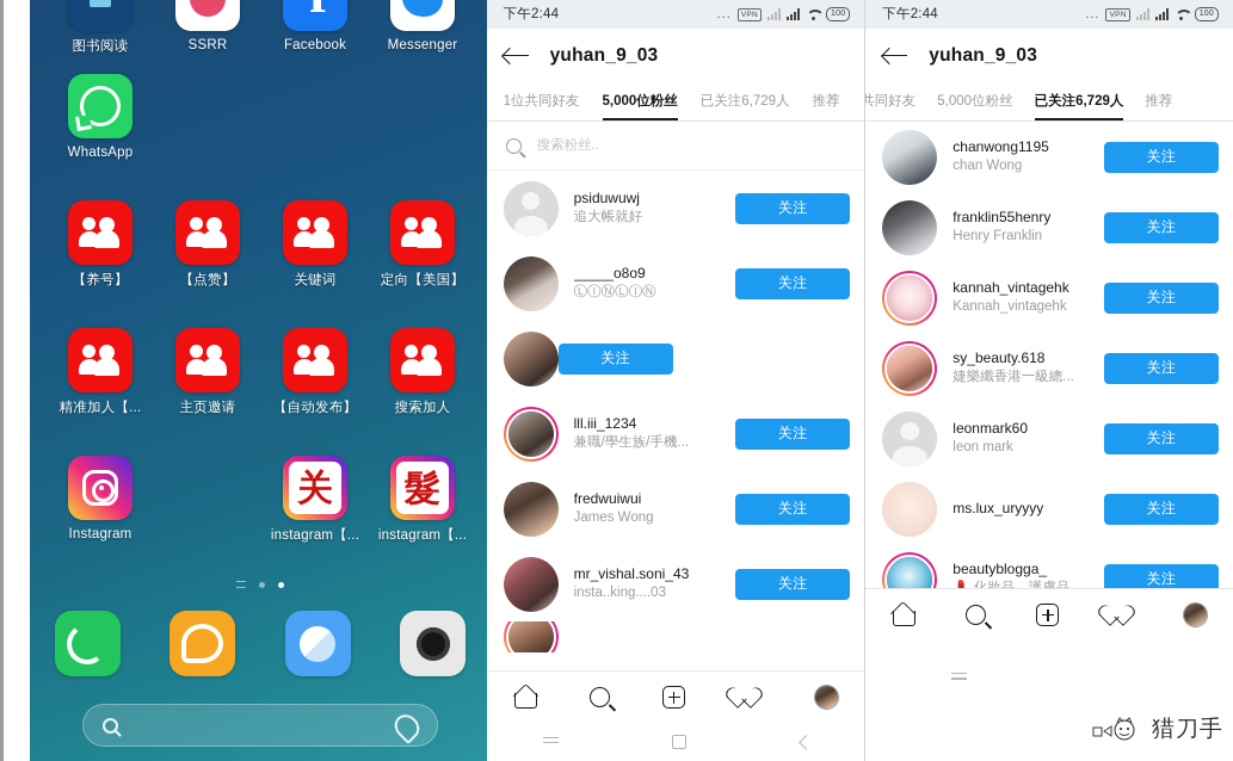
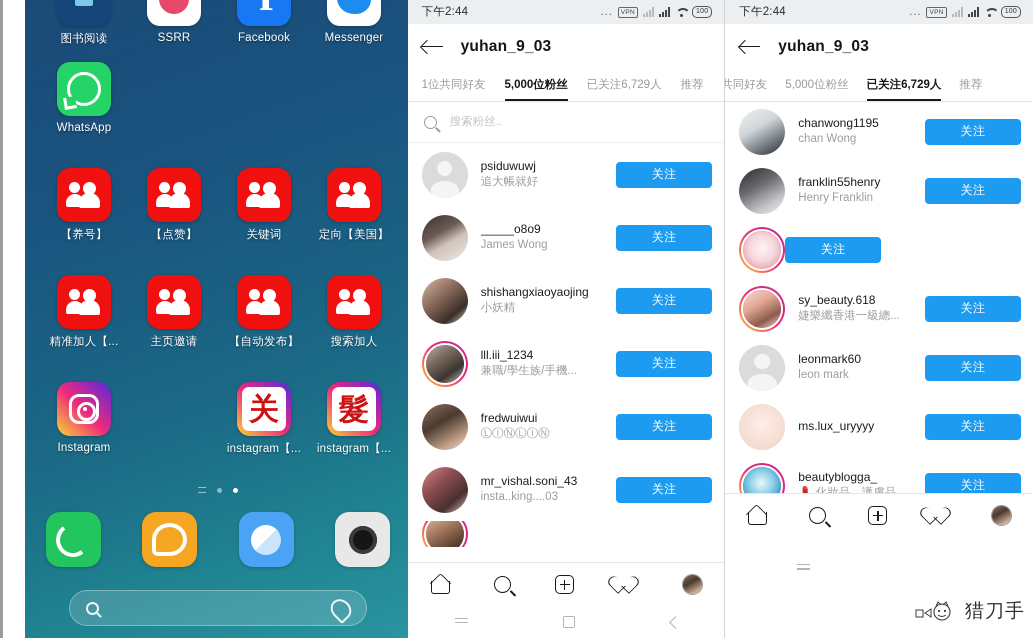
  图书阅读
  SSRR
  Facebook
  Messenger
  WhatsApp
  【养号】
  【点赞】
  关键词
  定向【美国】
  精准加人【...
  主页邀请
  【自动发布】
  搜索加人
  Instagram
  关
  instagram【...
  髮
  instagram【...
  下午2:44
  ...
  yuhan_9_03
  1位共同好友
  5,000位粉丝
  已关注6,729人
  推荐
  搜索粉丝..
  psiduwuwj
  追大帳就好
  关注
  _____o8o9
- ⓁⒾⓃⓁⒾⓃ
+ James Wong
  关注
+ shishangxiaoyaojing
+ 小妖精
  关注
  lll.iii_1234
  兼職/學生族/手機...
  关注
  fredwuiwui
- James Wong
+ ⓁⒾⓃⓁⒾⓃ
  关注
  mr_vishal.soni_43
  insta..king....03
  关注
  下午2:44
  ...
  yuhan_9_03
  共同好友
  5,000位粉丝
  已关注6,729人
  推荐
  chanwong1195
  chan Wong
  关注
  franklin55henry
  Henry Franklin
  关注
- kannah_vintagehk
- Kannah_vintagehk
  关注
  sy_beauty.618
  婕樂纖香港一級總...
  关注
  leonmark60
  leon mark
  关注
  ms.lux_uryyyy
  关注
  beautyblogga_
  关注
  猎刀手
